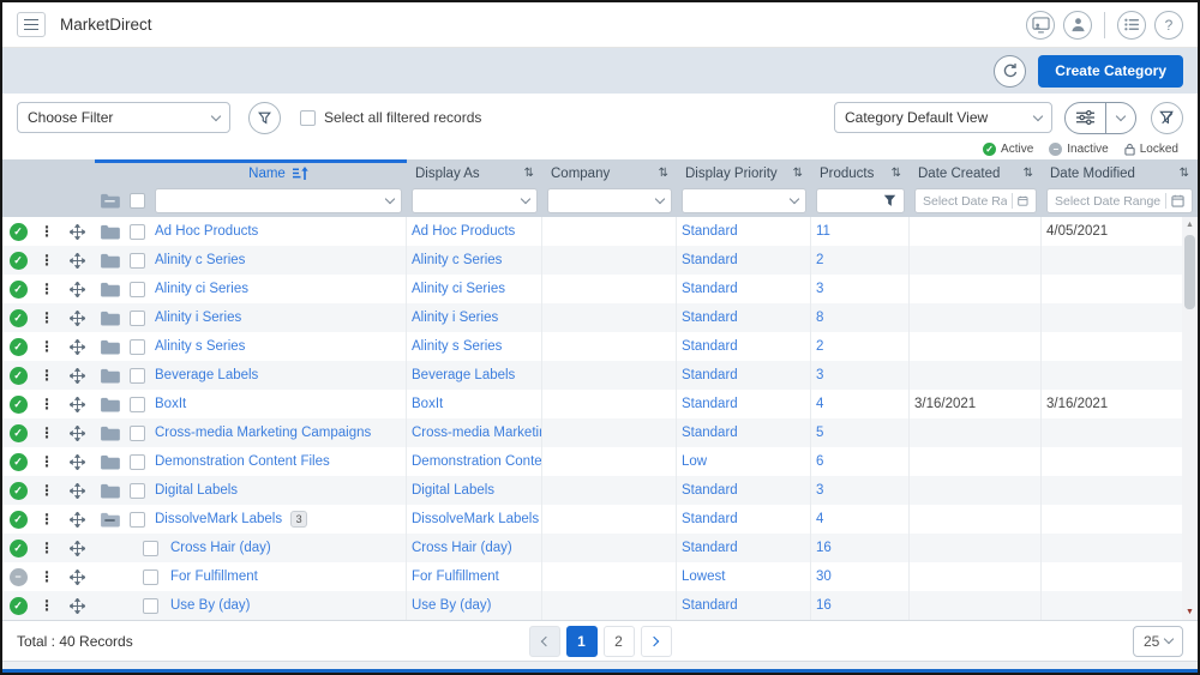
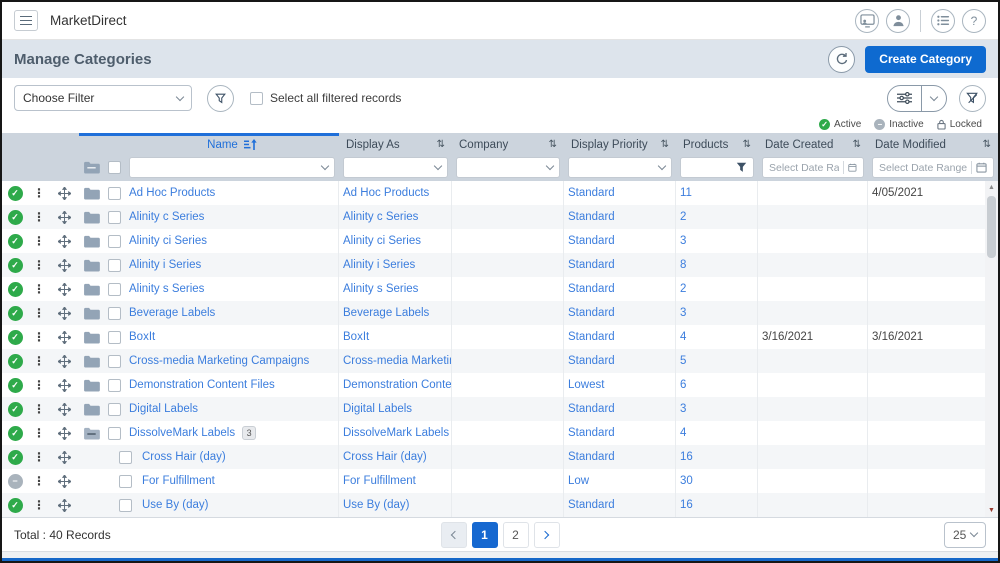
  MarketDirect
  ?
+ Manage Categories
  Create Category
  Choose Filter
  Select all filtered records
- Category Default View
  ✓
  Active
  −
  Inactive
  Locked
  Name
  Display As
  ⇅
  Company
  ⇅
  Display Priority
  ⇅
  Products
  ⇅
  Date Created
  ⇅
  Date Modified
  ⇅
  Select Date Ra
  Select Date Range
  ✓
  ⋮
  Ad Hoc Products
  Ad Hoc Products
  Standard
  11
  4/05/2021
  ✓
  ⋮
  Alinity c Series
  Alinity c Series
  Standard
  2
  ✓
  ⋮
  Alinity ci Series
  Alinity ci Series
  Standard
  3
  ✓
  ⋮
  Alinity i Series
  Alinity i Series
  Standard
  8
  ✓
  ⋮
  Alinity s Series
  Alinity s Series
  Standard
  2
  ✓
  ⋮
  Beverage Labels
  Beverage Labels
  Standard
  3
  ✓
  ⋮
  BoxIt
  BoxIt
  Standard
  4
  3/16/2021
  3/16/2021
  ✓
  ⋮
  Cross-media Marketing Campaigns
  Cross-media Marketi
  Standard
  5
  ✓
  ⋮
  Demonstration Content Files
  Demonstration Conte
- Low
+ Lowest
  6
  ✓
  ⋮
  Digital Labels
  Digital Labels
  Standard
  3
  ✓
  ⋮
  DissolveMark Labels
  3
  DissolveMark Labels
  Standard
  4
  ✓
  ⋮
  Cross Hair (day)
  Cross Hair (day)
  Standard
  16
  −
  ⋮
  For Fulfillment
  For Fulfillment
- Lowest
+ Low
  30
  ✓
  ⋮
  Use By (day)
  Use By (day)
  Standard
  16
  Total : 40 Records
  1
  2
  25
